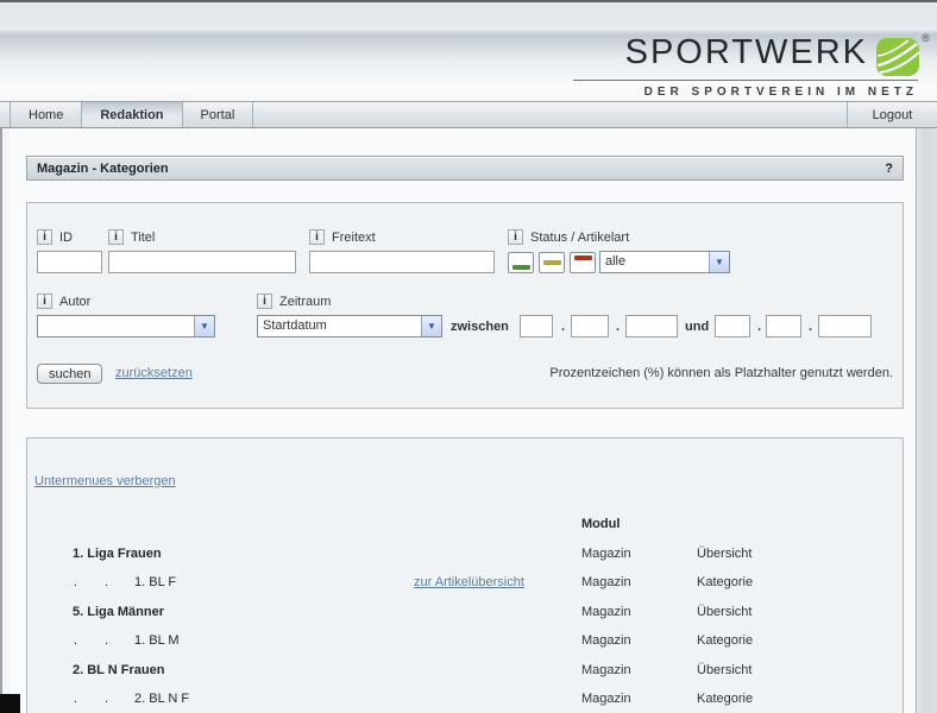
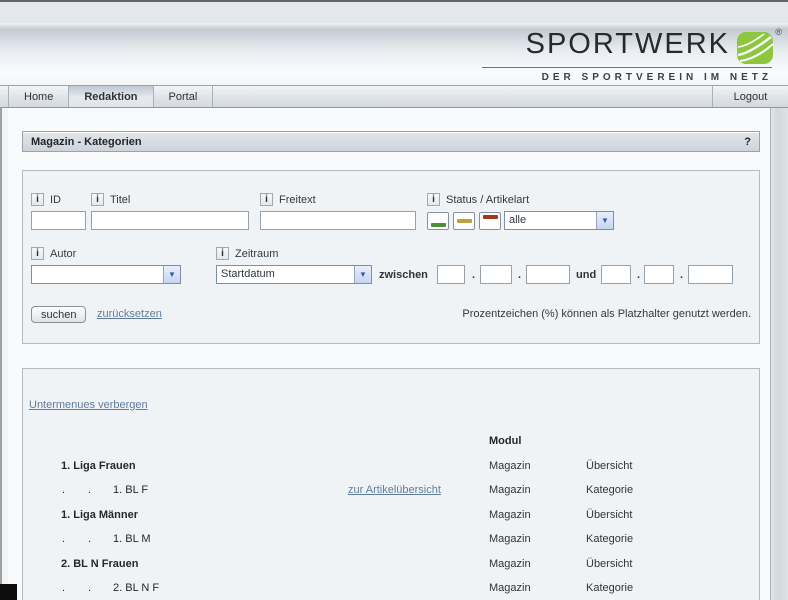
  SPORTWERK
  ®
  DER SPORTVEREIN IM NETZ
  Home
  Redaktion
  Portal
  Logout
  Magazin - Kategorien
  ?
  i
  ID
  i
  Titel
  i
  Freitext
  i
  Status / Artikelart
  alle
  ▼
  i
  Autor
  i
  Zeitraum
  ▼
  Startdatum
  ▼
  zwischen
  .
  .
  und
  .
  .
  suchen
  zurücksetzen
  Prozentzeichen (%) können als Platzhalter genutzt werden.
  Untermenues verbergen
  Modul
  1. Liga Frauen
  Magazin
  Übersicht
  .
  .
  1. BL F
  zur Artikelübersicht
  Magazin
  Kategorie
- 5. Liga Männer
+ 1. Liga Männer
  Magazin
  Übersicht
  .
  .
  1. BL M
  Magazin
  Kategorie
  2. BL N Frauen
  Magazin
  Übersicht
  .
  .
  2. BL N F
  Magazin
  Kategorie
